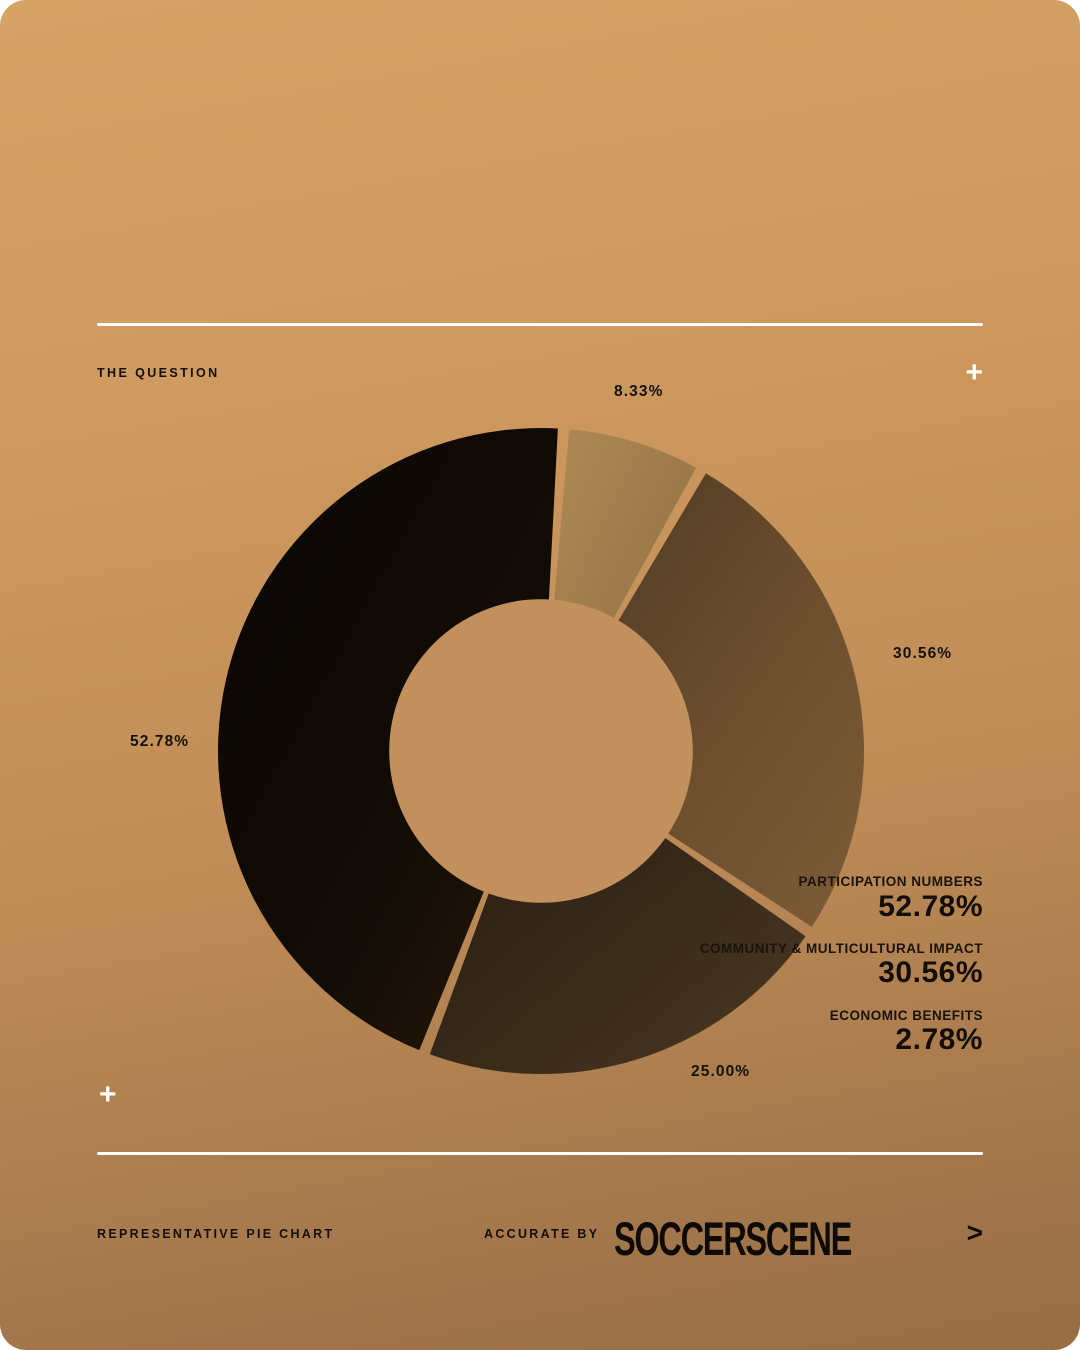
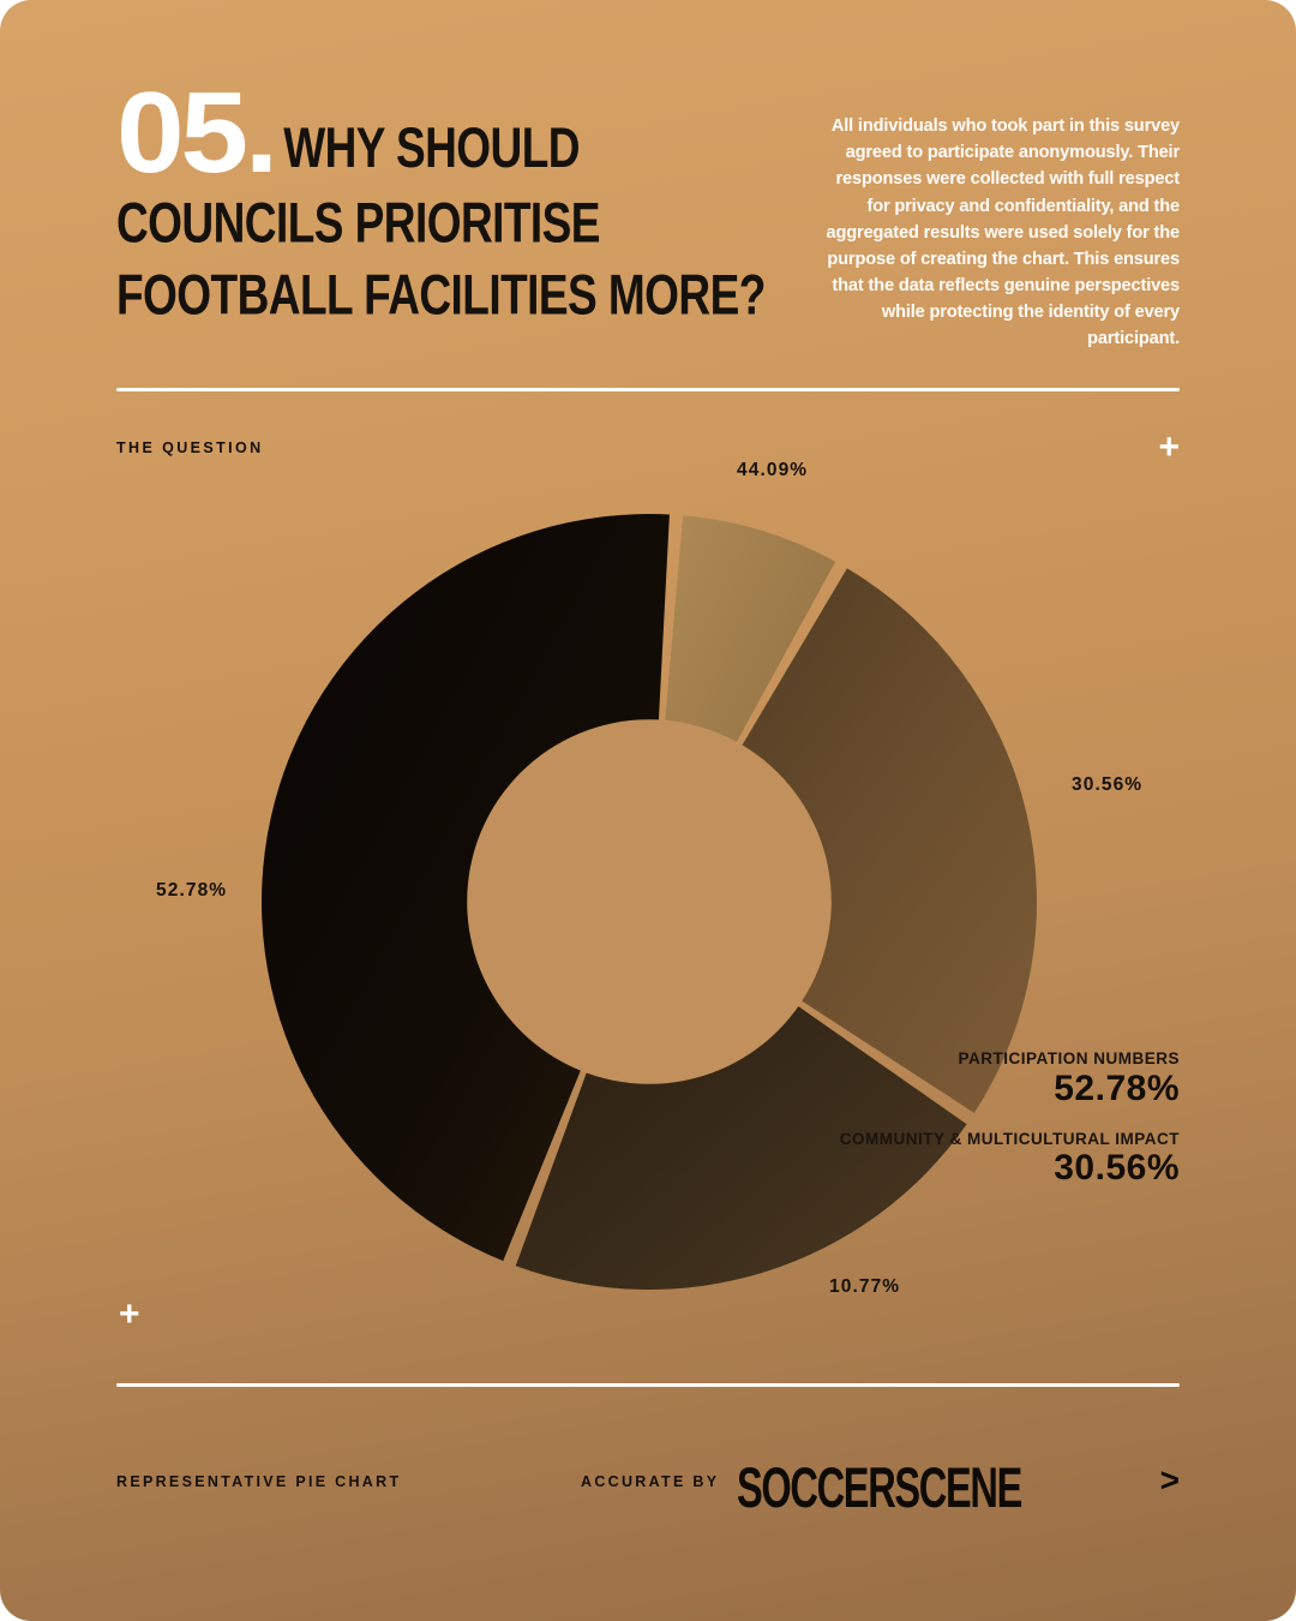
+ 05.
+ WHY SHOULD
+ COUNCILS PRIORITISE
+ FOOTBALL FACILITIES MORE?
+ All individuals who took part in this survey agreed to participate anonymously. Their responses were collected with full respect for privacy and confidentiality, and the aggregated results were used solely for the purpose of creating the chart. This ensures that the data reflects genuine perspectives while protecting the identity of every participant.
  THE QUESTION
  +
  +
- 8.33%
+ 44.09%
  30.56%
  52.78%
- 25.00%
+ 10.77%
  PARTICIPATION NUMBERS
  52.78%
  COMMUNITY & MULTICULTURAL IMPACT
  30.56%
- ECONOMIC BENEFITS
- 2.78%
  REPRESENTATIVE PIE CHART
  ACCURATE BY
  SOCCERSCENE
  >
